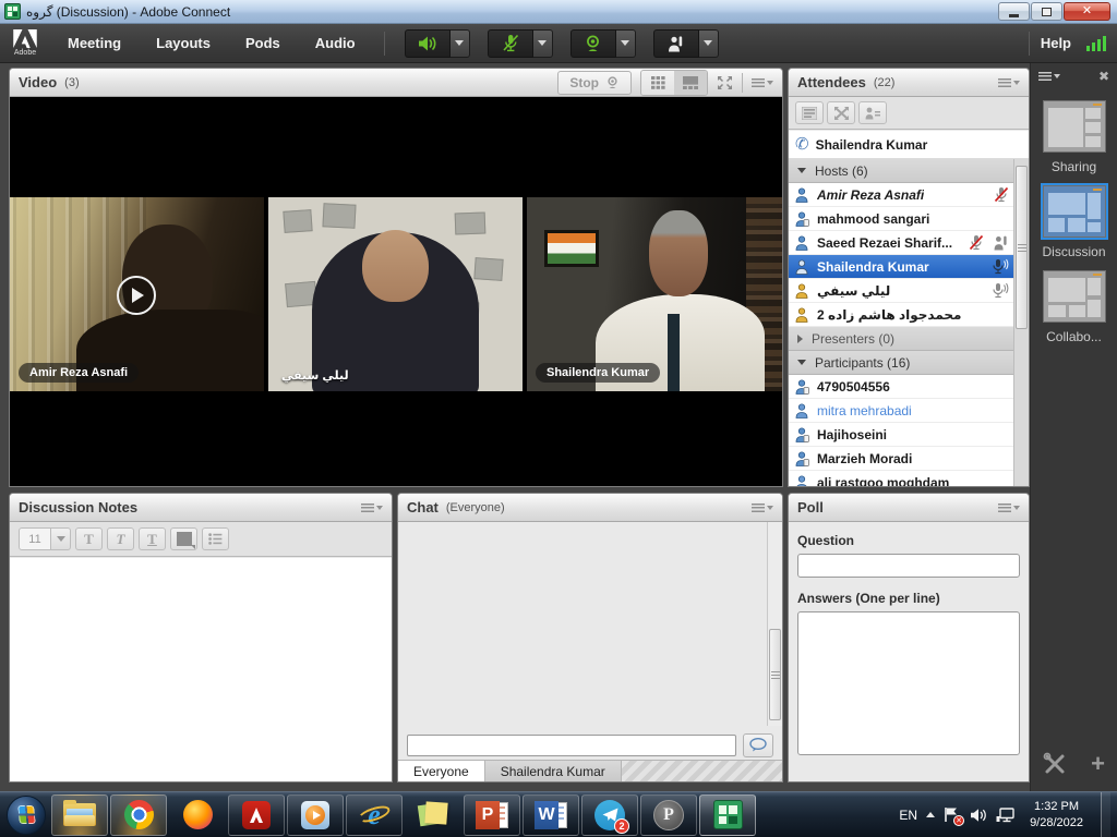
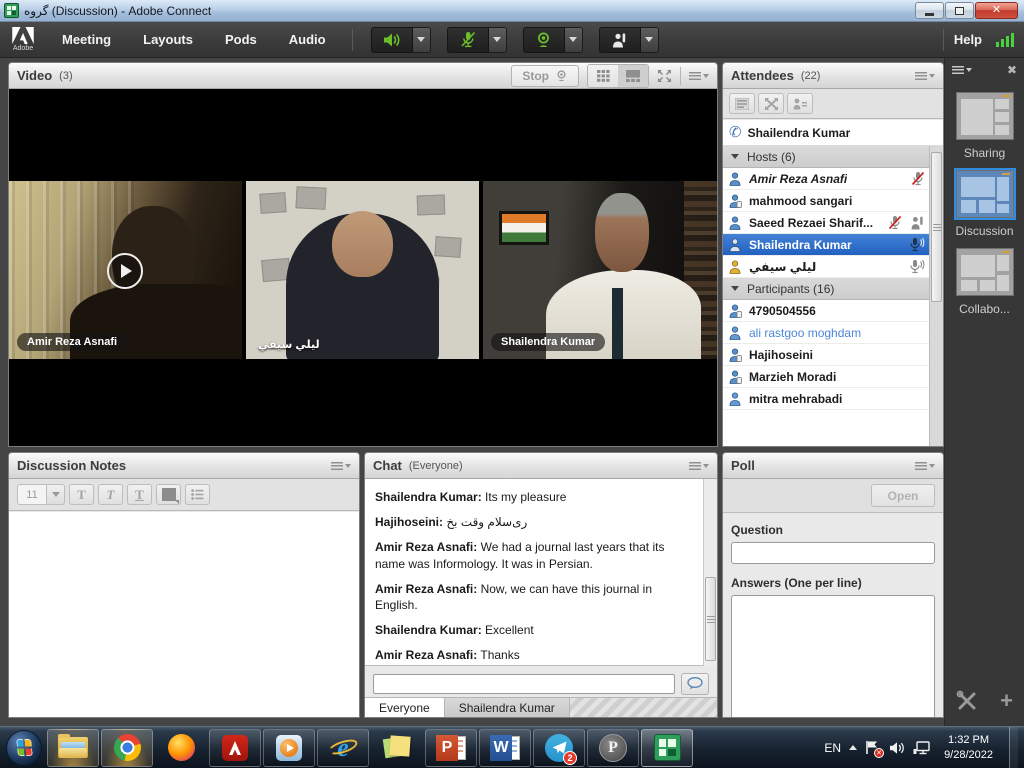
  گروه (Discussion) - Adobe Connect
  ✕
  Meeting
  Layouts
  Pods
  Audio
  Help
  Video
  (3)
  Stop
  Amir Reza Asnafi
  ليلي سيفي
  Shailendra Kumar
  Attendees
  (22)
  ✆
  Shailendra Kumar
  Hosts (6)
  Amir Reza Asnafi
  mahmood sangari
  Saeed Rezaei Sharif...
  Shailendra Kumar
  ليلي سيفي
- محمدجواد هاشم زاده 2
- Presenters (0)
  Participants (16)
  4790504556
- mitra mehrabadi
+ ali rastgoo moghdam
  Hajihoseini
  Marzieh Moradi
- ali rastgoo moghdam
+ mitra mehrabadi
  Discussion Notes
  11
  T
  T
  T
  Chat
  (Everyone)
+ Shailendra Kumar: Its my pleasure
+ Hajihoseini: ری‌سلام وقت بخ
+ Amir Reza Asnafi: We had a journal last years that its name was Informology. It was in Persian.
+ Amir Reza Asnafi: Now, we can have this journal in English.
+ Shailendra Kumar: Excellent
+ Amir Reza Asnafi: Thanks
  Everyone
  Shailendra Kumar
  Poll
+ Open
  Question
  Answers (One per line)
  ✖
  Sharing
  Discussion
  Collabo...
  +
  e
  P
  W
  2
  P
  EN
  1:32 PM
  9/28/2022
